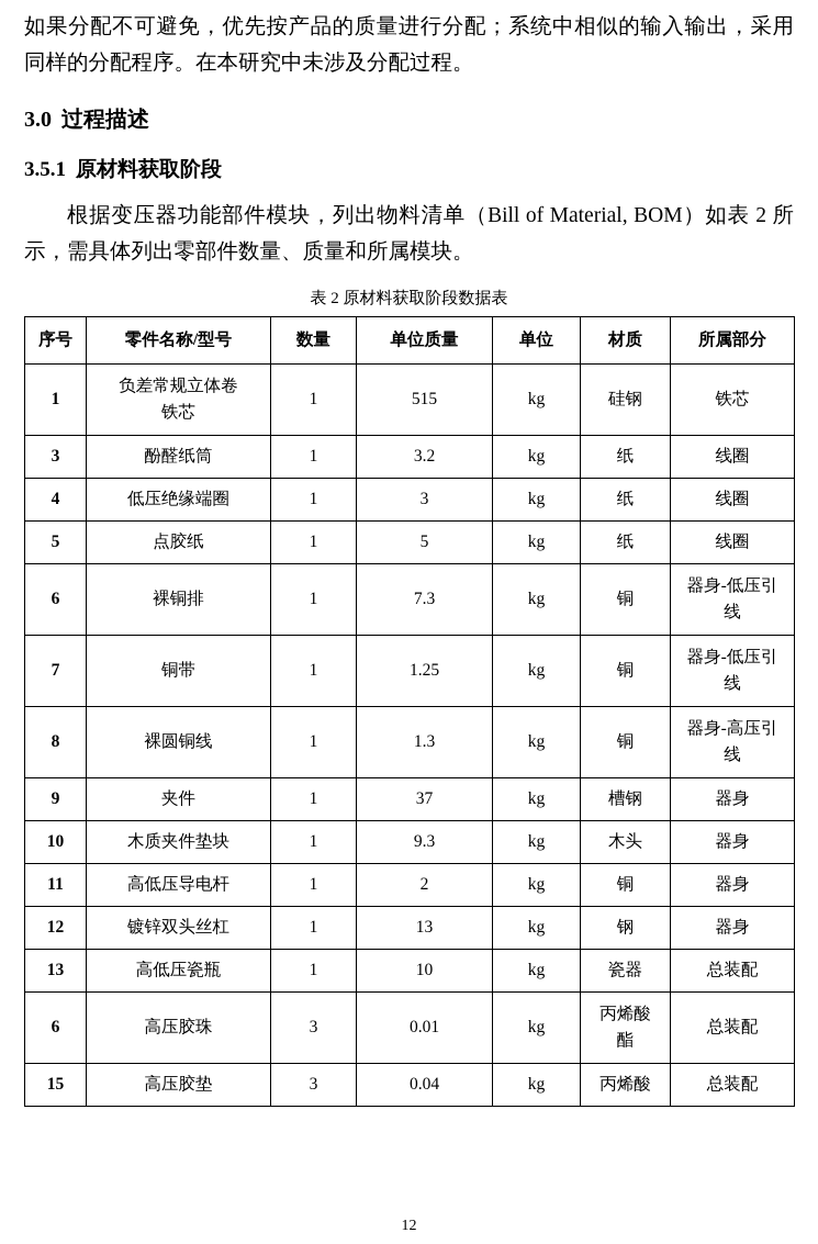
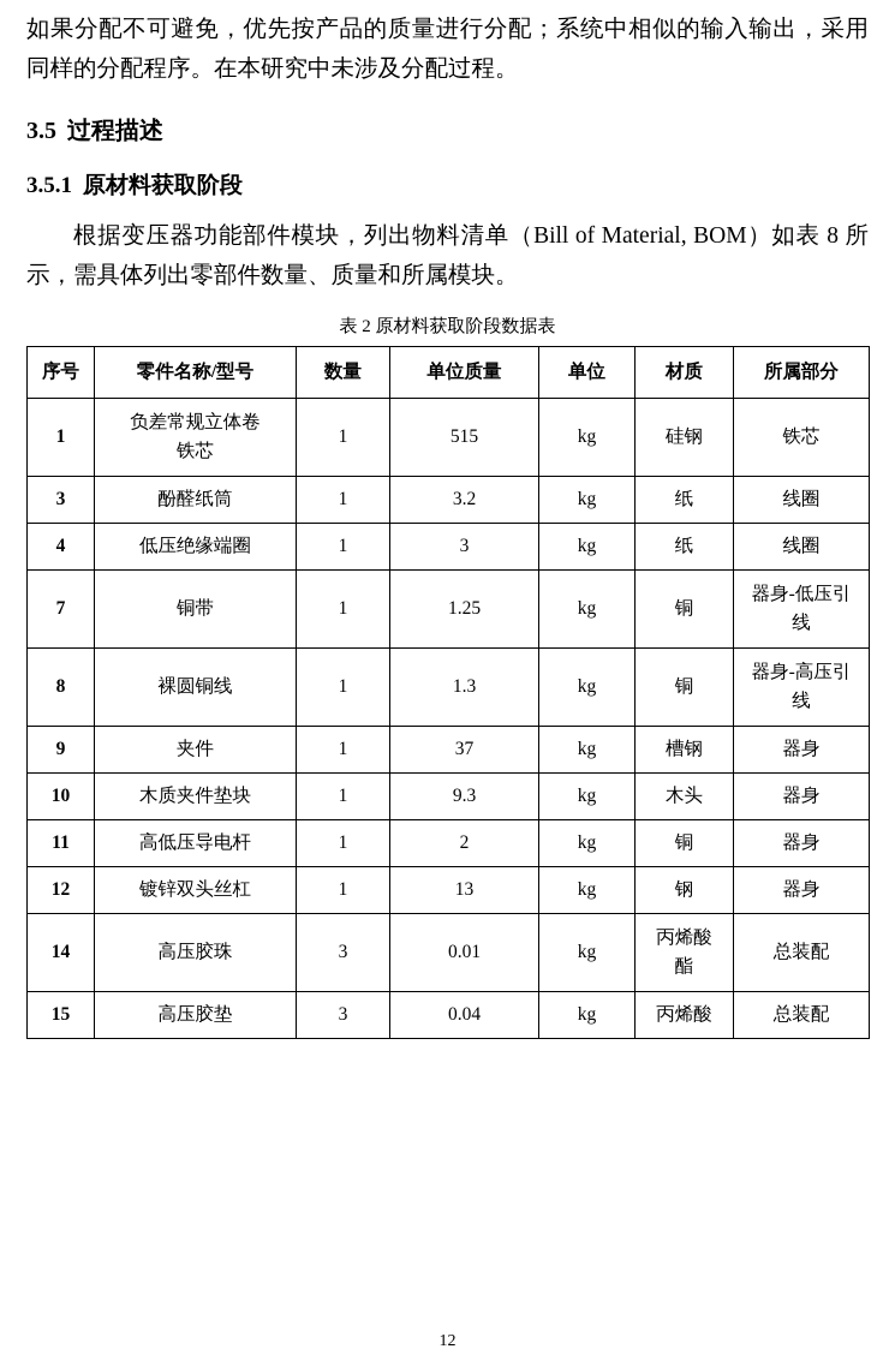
  如果分配不可避免，优先按产品的质量进行分配；系统中相似的输入输出，采用同样的分配程序。在本研究中未涉及分配过程。
- 3.0 过程描述
+ 3.5 过程描述
  3.5.1 原材料获取阶段
- 根据变压器功能部件模块，列出物料清单（Bill of Material, BOM）如表 2 所示，需具体列出零部件数量、质量和所属模块。
+ 根据变压器功能部件模块，列出物料清单（Bill of Material, BOM）如表 8 所示，需具体列出零部件数量、质量和所属模块。
  表 2 原材料获取阶段数据表
  序号	零件名称/型号	数量	单位质量	单位	材质	所属部分
  1	负差常规立体卷 铁芯	1	515	kg	硅钢	铁芯
  3	酚醛纸筒	1	3.2	kg	纸	线圈
  4	低压绝缘端圈	1	3	kg	纸	线圈
- 5	点胶纸	1	5	kg	纸	线圈
- 6	裸铜排	1	7.3	kg	铜	器身-低压引 线
  7	铜带	1	1.25	kg	铜	器身-低压引 线
  8	裸圆铜线	1	1.3	kg	铜	器身-高压引 线
  9	夹件	1	37	kg	槽钢	器身
  10	木质夹件垫块	1	9.3	kg	木头	器身
  11	高低压导电杆	1	2	kg	铜	器身
  12	镀锌双头丝杠	1	13	kg	钢	器身
- 13	高低压瓷瓶	1	10	kg	瓷器	总装配
- 6	高压胶珠	3	0.01	kg	丙烯酸 酯	总装配
+ 14	高压胶珠	3	0.01	kg	丙烯酸 酯	总装配
  15	高压胶垫	3	0.04	kg	丙烯酸	总装配
  12
